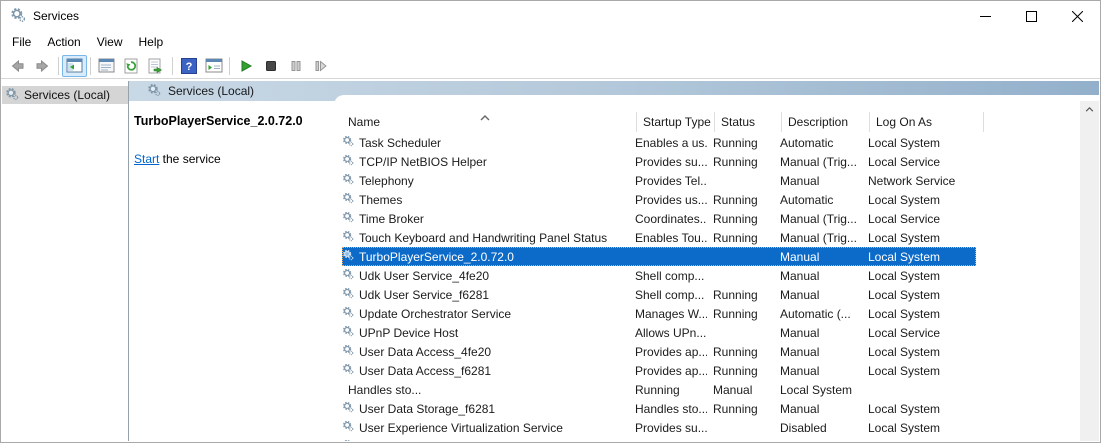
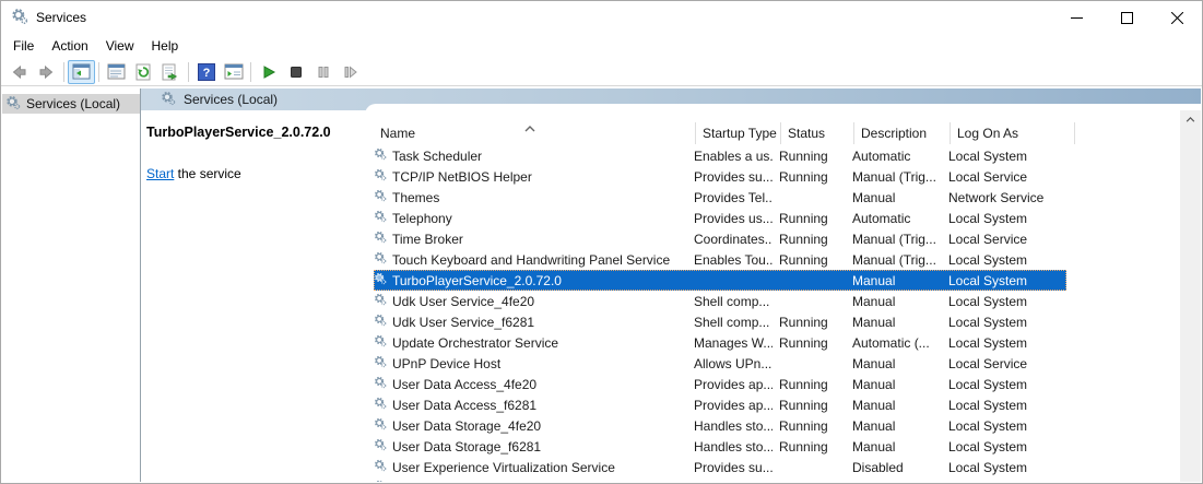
  Services
  File
  Action
  View
  Help
  ?
  Services (Local)
  Services (Local)
  TurboPlayerService_2.0.72.0
  Start the service
  Name
  Startup Type
  Status
  Description
  Log On As
  Task Scheduler
  Enables a us.
  Running
  Automatic
  Local System
  TCP/IP NetBIOS Helper
  Provides su...
  Running
  Manual (Trig...
  Local Service
- Telephony
+ Themes
  Provides Tel..
  Manual
  Network Service
- Themes
+ Telephony
  Provides us...
  Running
  Automatic
  Local System
  Time Broker
  Coordinates..
  Running
  Manual (Trig...
  Local Service
- Touch Keyboard and Handwriting Panel Status
+ Touch Keyboard and Handwriting Panel Service
  Enables Tou..
  Running
  Manual (Trig...
  Local System
  TurboPlayerService_2.0.72.0
  Manual
  Local System
  Udk User Service_4fe20
  Shell comp...
  Manual
  Local System
  Udk User Service_f6281
  Shell comp...
  Running
  Manual
  Local System
  Update Orchestrator Service
  Manages W...
  Running
  Automatic (...
  Local System
  UPnP Device Host
  Allows UPn...
  Manual
  Local Service
  User Data Access_4fe20
  Provides ap...
  Running
  Manual
  Local System
  User Data Access_f6281
  Provides ap...
  Running
  Manual
  Local System
+ User Data Storage_4fe20
  Handles sto...
  Running
  Manual
  Local System
  User Data Storage_f6281
  Handles sto...
  Running
  Manual
  Local System
  User Experience Virtualization Service
  Provides su...
  Disabled
  Local System
